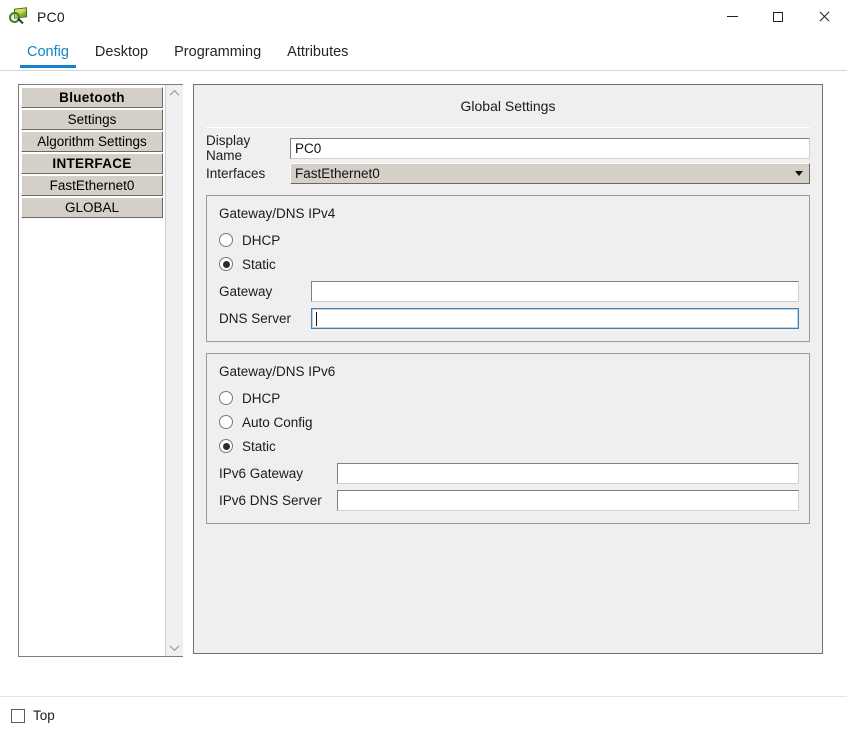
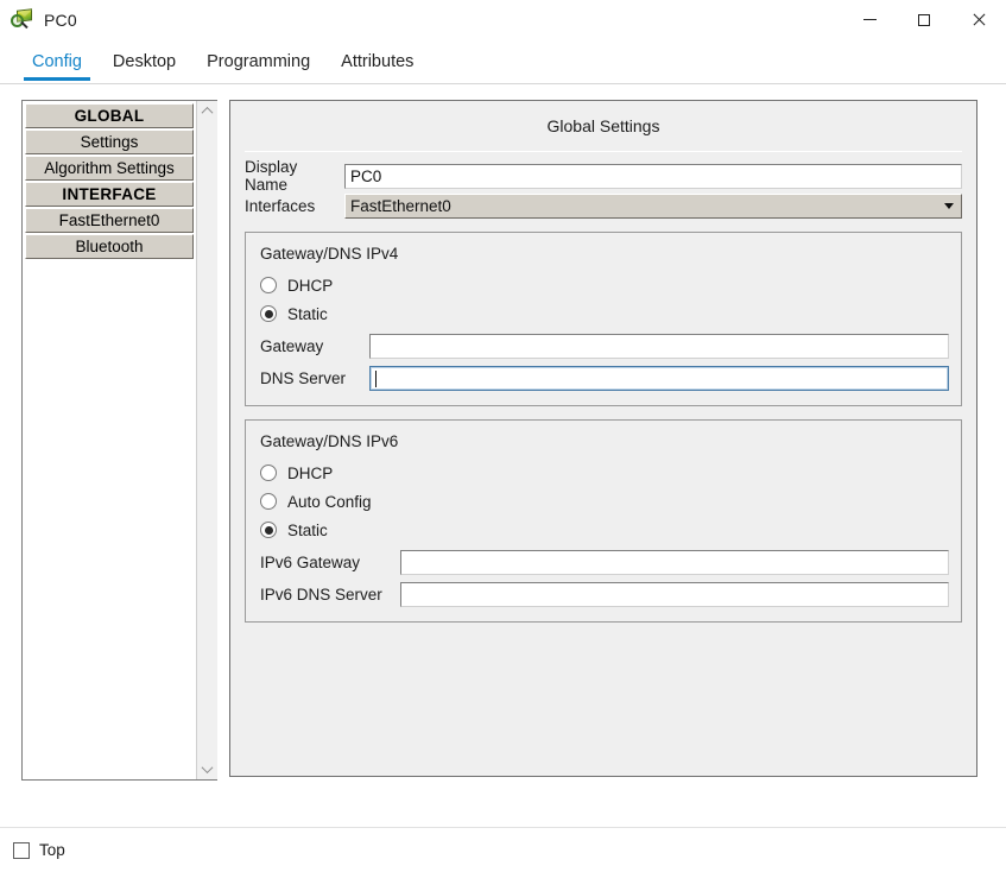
  PC0
  Config
  Desktop
  Programming
  Attributes
- Bluetooth
+ GLOBAL
  Settings
  Algorithm Settings
  INTERFACE
  FastEthernet0
- GLOBAL
+ Bluetooth
  Global Settings
  Display Name
  PC0
  Interfaces
  FastEthernet0
  Gateway/DNS IPv4
  DHCP
  Static
  Gateway
  DNS Server
  Gateway/DNS IPv6
  DHCP
  Auto Config
  Static
  IPv6 Gateway
  IPv6 DNS Server
  Top
